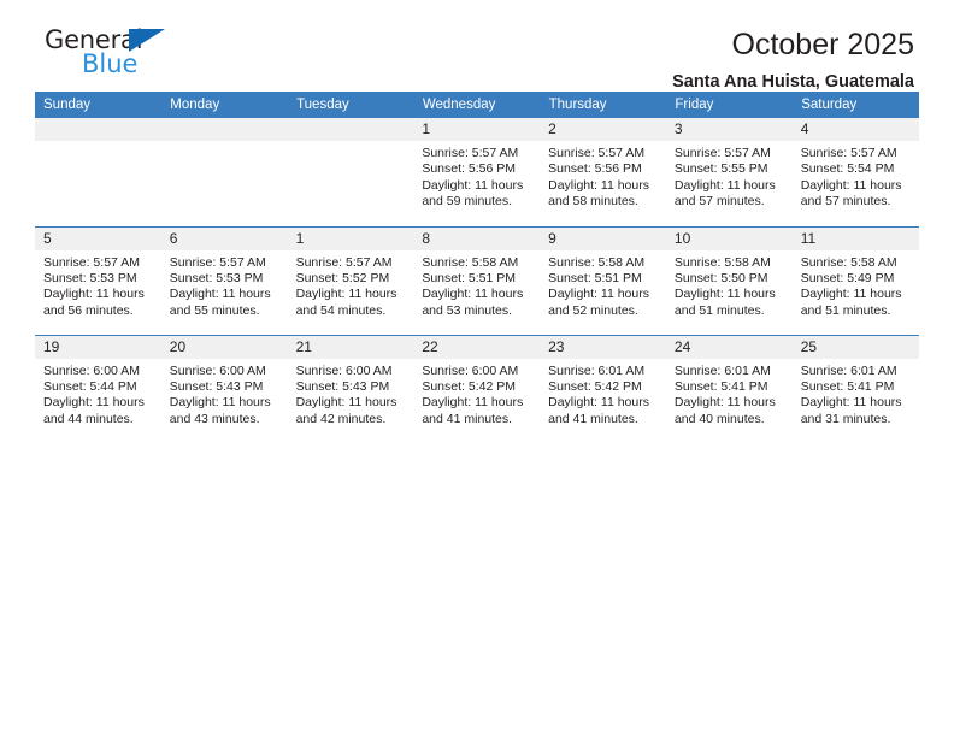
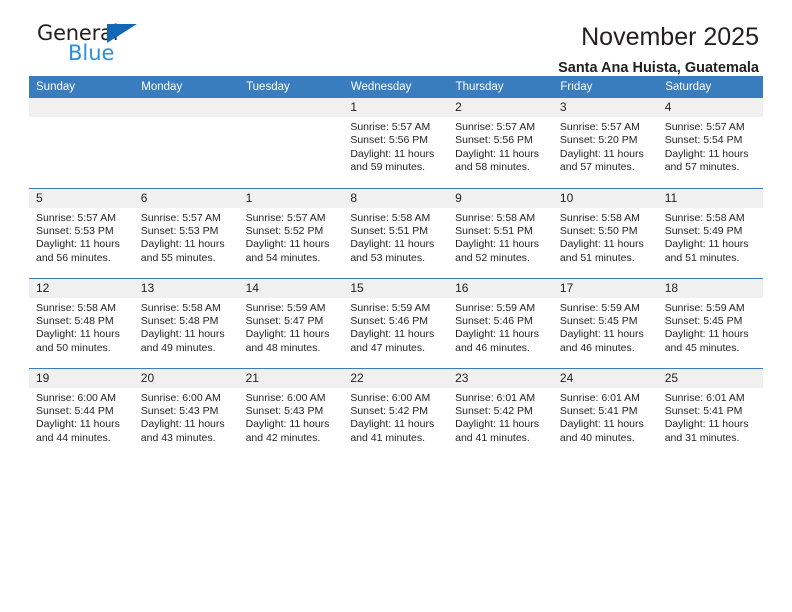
  General
  Blue
- October 2025
+ November 2025
  Santa Ana Huista, Guatemala
  Sunday	Monday	Tuesday	Wednesday	Thursday	Friday	Saturday
- 			1Sunrise: 5:57 AMSunset: 5:56 PMDaylight: 11 hoursand 59 minutes.	2Sunrise: 5:57 AMSunset: 5:56 PMDaylight: 11 hoursand 58 minutes.	3Sunrise: 5:57 AMSunset: 5:55 PMDaylight: 11 hoursand 57 minutes.	4Sunrise: 5:57 AMSunset: 5:54 PMDaylight: 11 hoursand 57 minutes.
+ 			1Sunrise: 5:57 AMSunset: 5:56 PMDaylight: 11 hoursand 59 minutes.	2Sunrise: 5:57 AMSunset: 5:56 PMDaylight: 11 hoursand 58 minutes.	3Sunrise: 5:57 AMSunset: 5:20 PMDaylight: 11 hoursand 57 minutes.	4Sunrise: 5:57 AMSunset: 5:54 PMDaylight: 11 hoursand 57 minutes.
  5Sunrise: 5:57 AMSunset: 5:53 PMDaylight: 11 hoursand 56 minutes.	6Sunrise: 5:57 AMSunset: 5:53 PMDaylight: 11 hoursand 55 minutes.	1Sunrise: 5:57 AMSunset: 5:52 PMDaylight: 11 hoursand 54 minutes.	8Sunrise: 5:58 AMSunset: 5:51 PMDaylight: 11 hoursand 53 minutes.	9Sunrise: 5:58 AMSunset: 5:51 PMDaylight: 11 hoursand 52 minutes.	10Sunrise: 5:58 AMSunset: 5:50 PMDaylight: 11 hoursand 51 minutes.	11Sunrise: 5:58 AMSunset: 5:49 PMDaylight: 11 hoursand 51 minutes.
+ 12Sunrise: 5:58 AMSunset: 5:48 PMDaylight: 11 hoursand 50 minutes.	13Sunrise: 5:58 AMSunset: 5:48 PMDaylight: 11 hoursand 49 minutes.	14Sunrise: 5:59 AMSunset: 5:47 PMDaylight: 11 hoursand 48 minutes.	15Sunrise: 5:59 AMSunset: 5:46 PMDaylight: 11 hoursand 47 minutes.	16Sunrise: 5:59 AMSunset: 5:46 PMDaylight: 11 hoursand 46 minutes.	17Sunrise: 5:59 AMSunset: 5:45 PMDaylight: 11 hoursand 46 minutes.	18Sunrise: 5:59 AMSunset: 5:45 PMDaylight: 11 hoursand 45 minutes.
  19Sunrise: 6:00 AMSunset: 5:44 PMDaylight: 11 hoursand 44 minutes.	20Sunrise: 6:00 AMSunset: 5:43 PMDaylight: 11 hoursand 43 minutes.	21Sunrise: 6:00 AMSunset: 5:43 PMDaylight: 11 hoursand 42 minutes.	22Sunrise: 6:00 AMSunset: 5:42 PMDaylight: 11 hoursand 41 minutes.	23Sunrise: 6:01 AMSunset: 5:42 PMDaylight: 11 hoursand 41 minutes.	24Sunrise: 6:01 AMSunset: 5:41 PMDaylight: 11 hoursand 40 minutes.	25Sunrise: 6:01 AMSunset: 5:41 PMDaylight: 11 hoursand 31 minutes.
